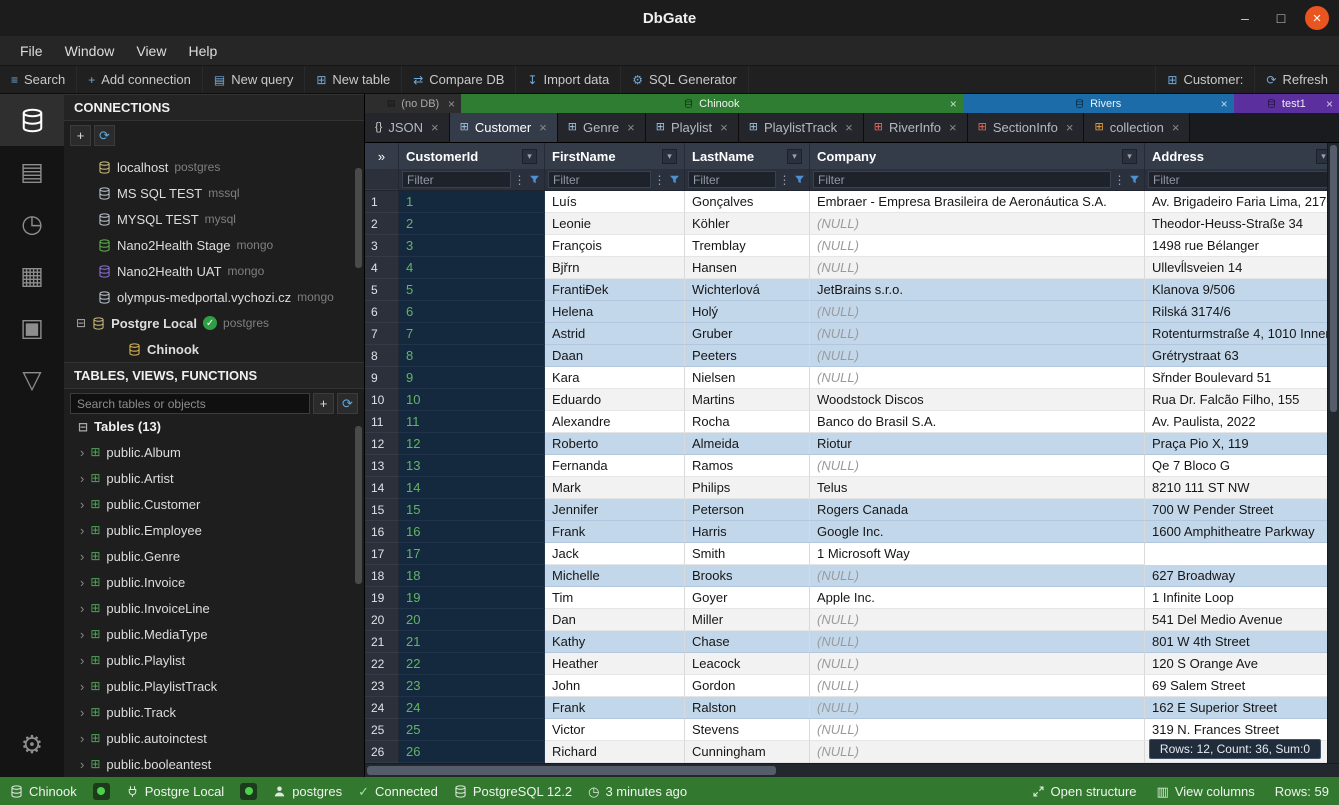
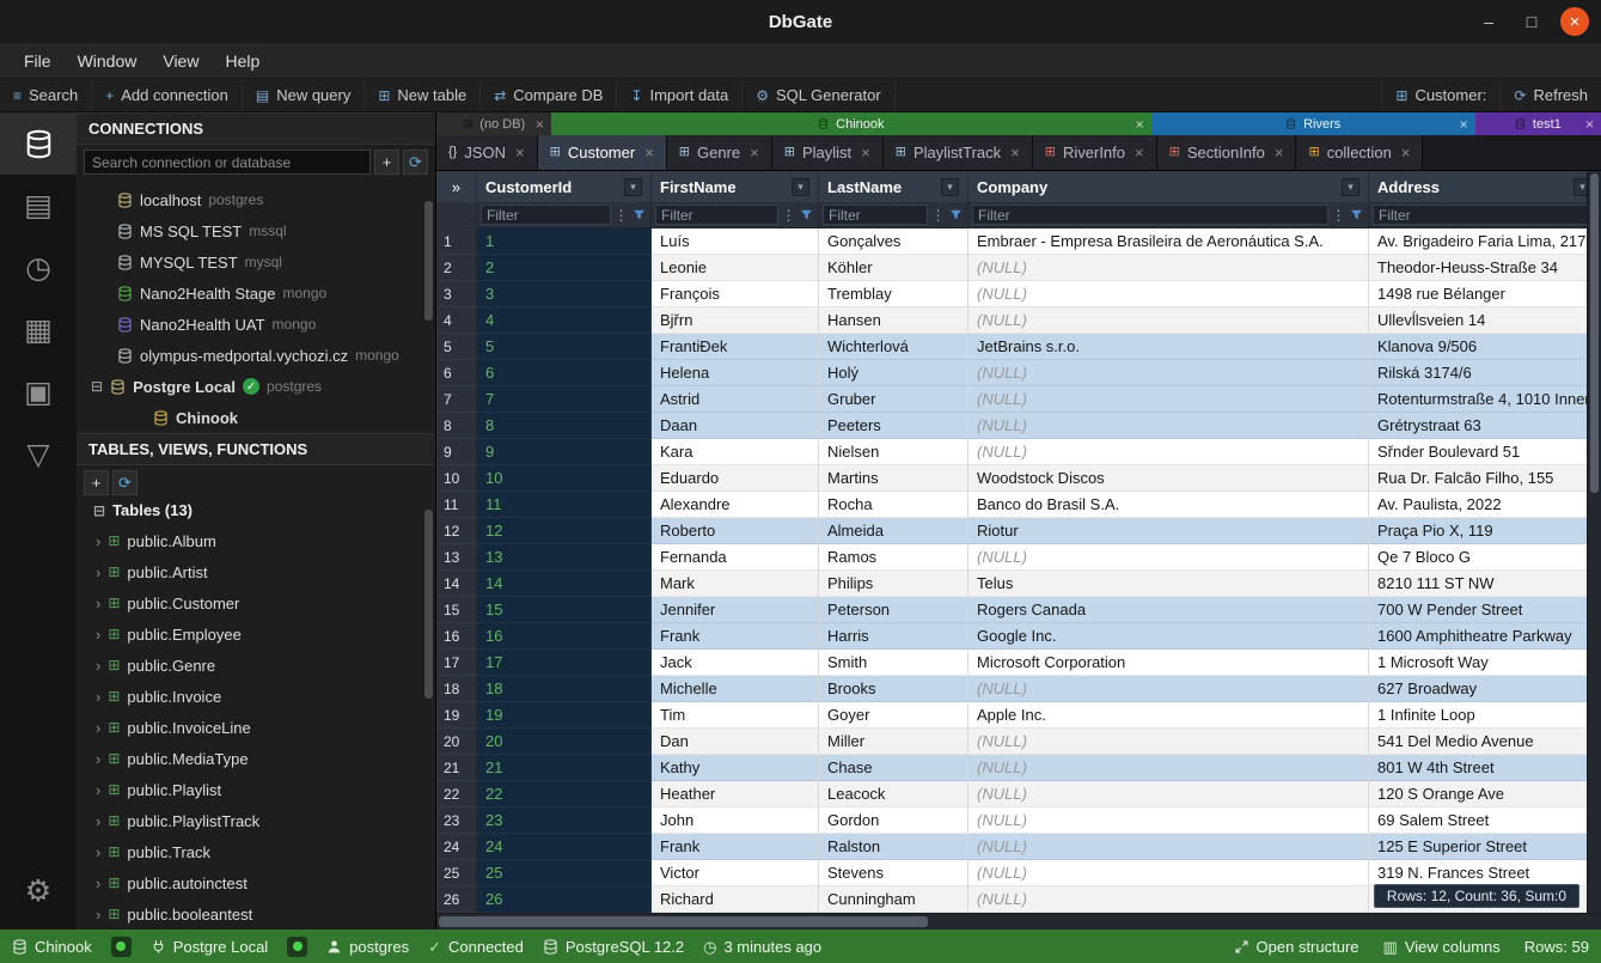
  DbGate
  –
  □
  ×
  File
  Window
  View
  Help
  ≡
  Search
  +
  Add connection
  ▤
  New query
  ⊞
  New table
  ⇄
  Compare DB
  ↧
  Import data
  ⚙
  SQL Generator
  ⊞
  Customer:
  ⟳
  Refresh
  ▤
  ◷
  ▦
  ▣
  ▽
  ⚙
  CONNECTIONS
+ Search connection or database
  +
  ⟳
  localhost
  postgres
  MS SQL TEST
  mssql
  MYSQL TEST
  mysql
  Nano2Health Stage
  mongo
  Nano2Health UAT
  mongo
  olympus-medportal.vychozi.cz
  mongo
  ⊟
  Postgre Local
  ✓
  postgres
  Chinook
  TABLES, VIEWS, FUNCTIONS
- Search tables or objects
  +
  ⟳
  ⊟
  Tables (13)
  ›
  ⊞
  public.Album
  ›
  ⊞
  public.Artist
  ›
  ⊞
  public.Customer
  ›
  ⊞
  public.Employee
  ›
  ⊞
  public.Genre
  ›
  ⊞
  public.Invoice
  ›
  ⊞
  public.InvoiceLine
  ›
  ⊞
  public.MediaType
  ›
  ⊞
  public.Playlist
  ›
  ⊞
  public.PlaylistTrack
  ›
  ⊞
  public.Track
  ›
  ⊞
  public.autoinctest
  ›
  ⊞
  public.booleantest
  (no DB)
  ×
  Chinook
  ×
  Rivers
  ×
  test1
  ×
  {}
  JSON
  ×
  ⊞
  Customer
  ×
  ⊞
  Genre
  ×
  ⊞
  Playlist
  ×
  ⊞
  PlaylistTrack
  ×
  ⊞
  RiverInfo
  ×
  ⊞
  SectionInfo
  ×
  ⊞
  collection
  ×
  »
  CustomerId
  ▾
  FirstName
  ▾
  LastName
  ▾
  Company
  ▾
  Address
  ▾
  Filter
  ⋮
  Filter
  ⋮
  Filter
  ⋮
  Filter
  ⋮
  Filter
  1
  1
  Luís
  Gonçalves
  Embraer - Empresa Brasileira de Aeronáutica S.A.
  Av. Brigadeiro Faria Lima, 217
  2
  2
  Leonie
  Köhler
  (NULL)
  Theodor-Heuss-Straße 34
  3
  3
  François
  Tremblay
  (NULL)
  1498 rue Bélanger
  4
  4
  Bjřrn
  Hansen
  (NULL)
  Ullevĺlsveien 14
  5
  5
  FrantiĐek
  Wichterlová
  JetBrains s.r.o.
  Klanova 9/506
  6
  6
  Helena
  Holý
  (NULL)
  Rilská 3174/6
  7
  7
  Astrid
  Gruber
  (NULL)
  Rotenturmstraße 4, 1010 Inne
  8
  8
  Daan
  Peeters
  (NULL)
  Grétrystraat 63
  9
  9
  Kara
  Nielsen
  (NULL)
  Sřnder Boulevard 51
  10
  10
  Eduardo
  Martins
  Woodstock Discos
  Rua Dr. Falcão Filho, 155
  11
  11
  Alexandre
  Rocha
  Banco do Brasil S.A.
  Av. Paulista, 2022
  12
  12
  Roberto
  Almeida
  Riotur
  Praça Pio X, 119
  13
  13
  Fernanda
  Ramos
  (NULL)
  Qe 7 Bloco G
  14
  14
  Mark
  Philips
  Telus
  8210 111 ST NW
  15
  15
  Jennifer
  Peterson
  Rogers Canada
  700 W Pender Street
  16
  16
  Frank
  Harris
  Google Inc.
  1600 Amphitheatre Parkway
  17
  17
  Jack
  Smith
+ Microsoft Corporation
  1 Microsoft Way
  18
  18
  Michelle
  Brooks
  (NULL)
  627 Broadway
  19
  19
  Tim
  Goyer
  Apple Inc.
  1 Infinite Loop
  20
  20
  Dan
  Miller
  (NULL)
  541 Del Medio Avenue
  21
  21
  Kathy
  Chase
  (NULL)
  801 W 4th Street
  22
  22
  Heather
  Leacock
  (NULL)
  120 S Orange Ave
  23
  23
  John
  Gordon
  (NULL)
  69 Salem Street
  24
  24
  Frank
  Ralston
  (NULL)
- 162 E Superior Street
+ 125 E Superior Street
  25
  25
  Victor
  Stevens
  (NULL)
  319 N. Frances Street
  26
  26
  Richard
  Cunningham
  (NULL)
  Rows: 12, Count: 36, Sum:0
  Chinook
  Postgre Local
  postgres
  ✓
  Connected
  PostgreSQL 12.2
  ◷
  3 minutes ago
  Open structure
  ▥
  View columns
  Rows: 59
